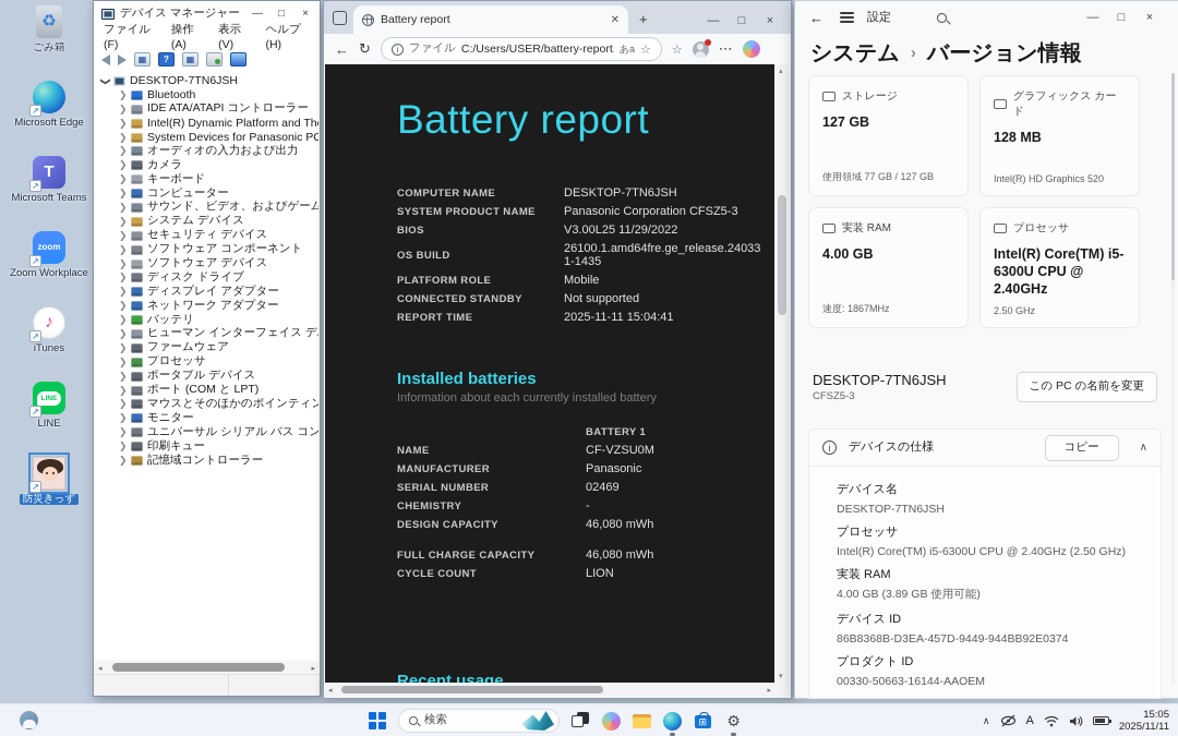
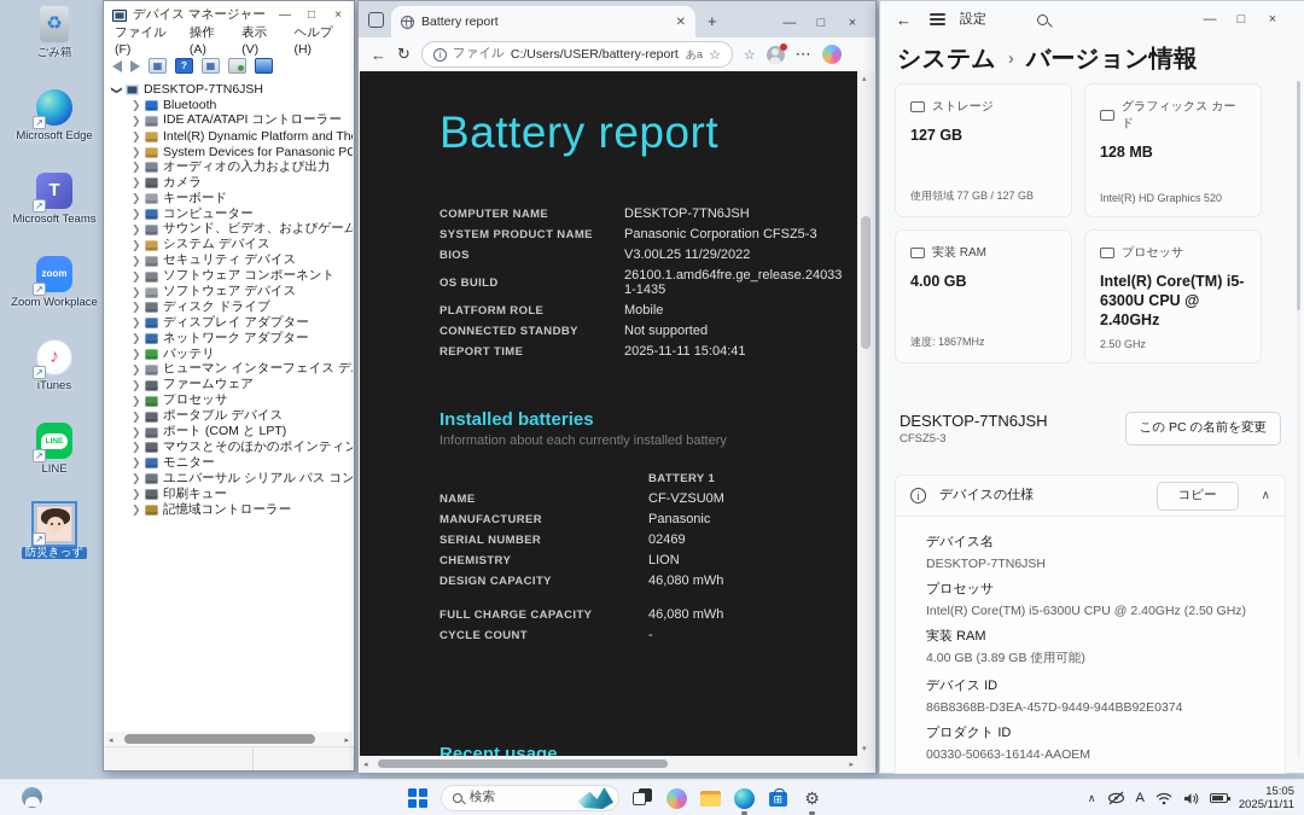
  ♻
  ごみ箱
  ↗
  Microsoft Edge
  T
  ↗
  Microsoft Teams
  zoom
  ↗
  Zoom Workplace
  ♪
  ↗
  iTunes
  ↗
  LINE
  ↗
  防災きっず
  デバイス マネージャー
  —
  □
  ×
  ファイル(F)
  操作(A)
  表示(V)
  ヘルプ(H)
  ▦
  ?
  ▦
  DESKTOP-7TN6JSH
  ❯
  Bluetooth
  ❯
  IDE ATA/ATAPI コントローラー
  ❯
  Intel(R) Dynamic Platform and Th
  ❯
  System Devices for Panasonic PC
  ❯
  オーディオの入力および出力
  ❯
  カメラ
  ❯
  キーボード
  ❯
  コンピューター
  ❯
  ❯
  システム デバイス
  ❯
  セキュリティ デバイス
  ❯
  ソフトウェア コンポーネント
  ❯
  ソフトウェア デバイス
  ❯
  ディスク ドライブ
  ❯
  ディスプレイ アダプター
  ❯
  ネットワーク アダプター
  ❯
  バッテリ
  ❯
  ヒューマン インターフェイス デ
  ❯
  ファームウェア
  ❯
  プロセッサ
  ❯
  ポータブル デバイス
  ❯
  ポート (COM と LPT)
  ❯
  マウスとそのほかのポインティン
  ❯
  モニター
  ❯
  ユニバーサル シリアル バス コン
  ❯
  印刷キュー
  ❯
  記憶域コントローラー
  Battery report
  ✕
  +
  —
  □
  ×
  ←
  ↻
  i
  ファイル
  C:/Users/USER/battery-report
  あa
  ☆
  ☆
  ⋯
  Battery report
  COMPUTER NAME
  DESKTOP-7TN6JSH
  SYSTEM PRODUCT NAME
  Panasonic Corporation CFSZ5-3
  BIOS
  V3.00L25 11/29/2022
  OS BUILD
  26100.1.amd64fre.ge_release.240331-1435
  PLATFORM ROLE
  Mobile
  CONNECTED STANDBY
  Not supported
  REPORT TIME
  2025-11-11 15:04:41
  Installed batteries
  Information about each currently installed battery
  BATTERY 1
  NAME
  CF-VZSU0M
  MANUFACTURER
  Panasonic
  SERIAL NUMBER
  02469
  CHEMISTRY
- -
+ LION
  DESIGN CAPACITY
  46,080 mWh
  FULL CHARGE CAPACITY
  46,080 mWh
  CYCLE COUNT
- LION
+ -
  Recent usage
  ←
  設定
  —
  □
  ×
  システム
  ›
  バージョン情報
  ストレージ
  127 GB
  使用領域 77 GB / 127 GB
  グラフィックス カード
  128 MB
  Intel(R) HD Graphics 520
  実装 RAM
  4.00 GB
  速度: 1867MHz
  プロセッサ
  Intel(R) Core(TM) i5-6300U CPU @ 2.40GHz
  2.50 GHz
  DESKTOP-7TN6JSH
  CFSZ5-3
  この PC の名前を変更
  i
  デバイスの仕様
  コピー
  ∧
  デバイス名
  DESKTOP-7TN6JSH
  プロセッサ
  Intel(R) Core(TM) i5-6300U CPU @ 2.40GHz (2.50 GHz)
  実装 RAM
  4.00 GB (3.89 GB 使用可能)
  デバイス ID
  86B8368B-D3EA-457D-9449-944BB92E0374
  プロダクト ID
  00330-50663-16144-AAOEM
  検索
  ⚙
  ∧
  A
  15:05
  2025/11/11
